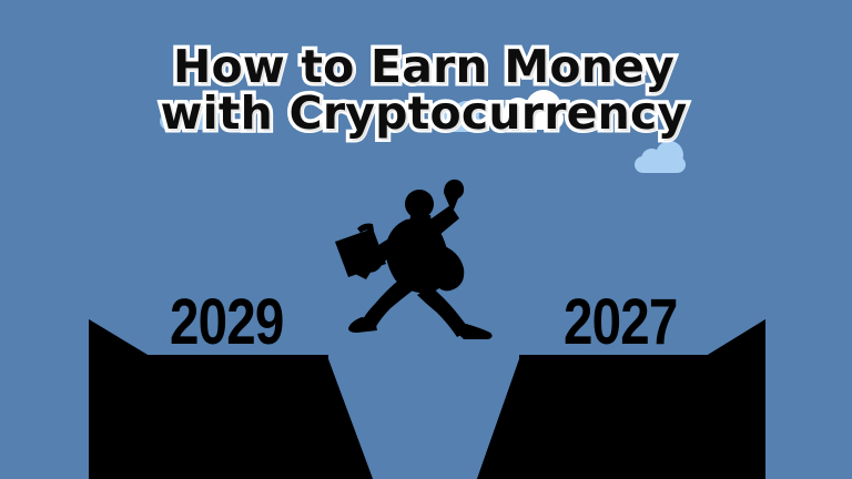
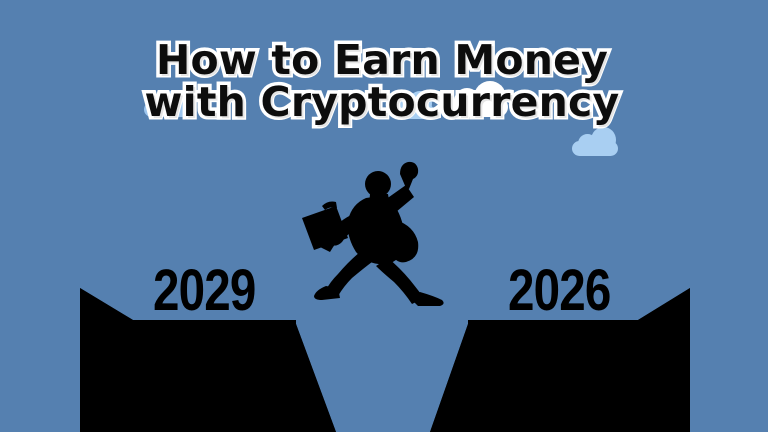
  2029
- 2027
+ 2026
  How to Earn Money
  with Cryptocurrency
